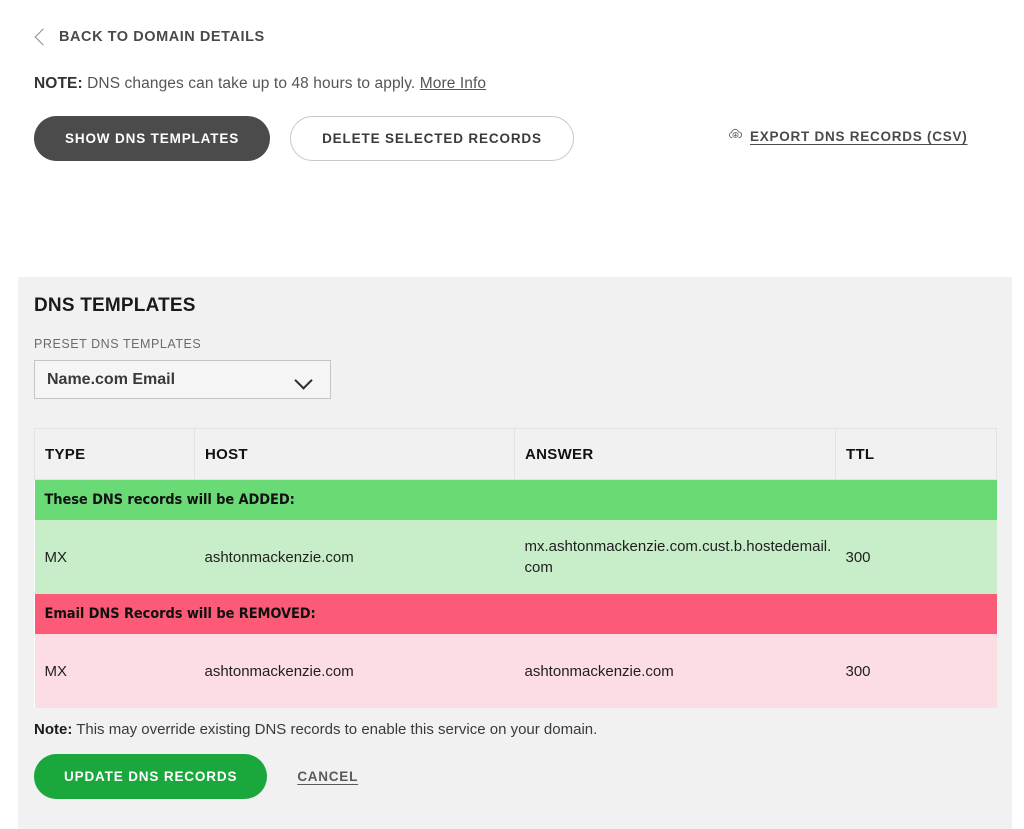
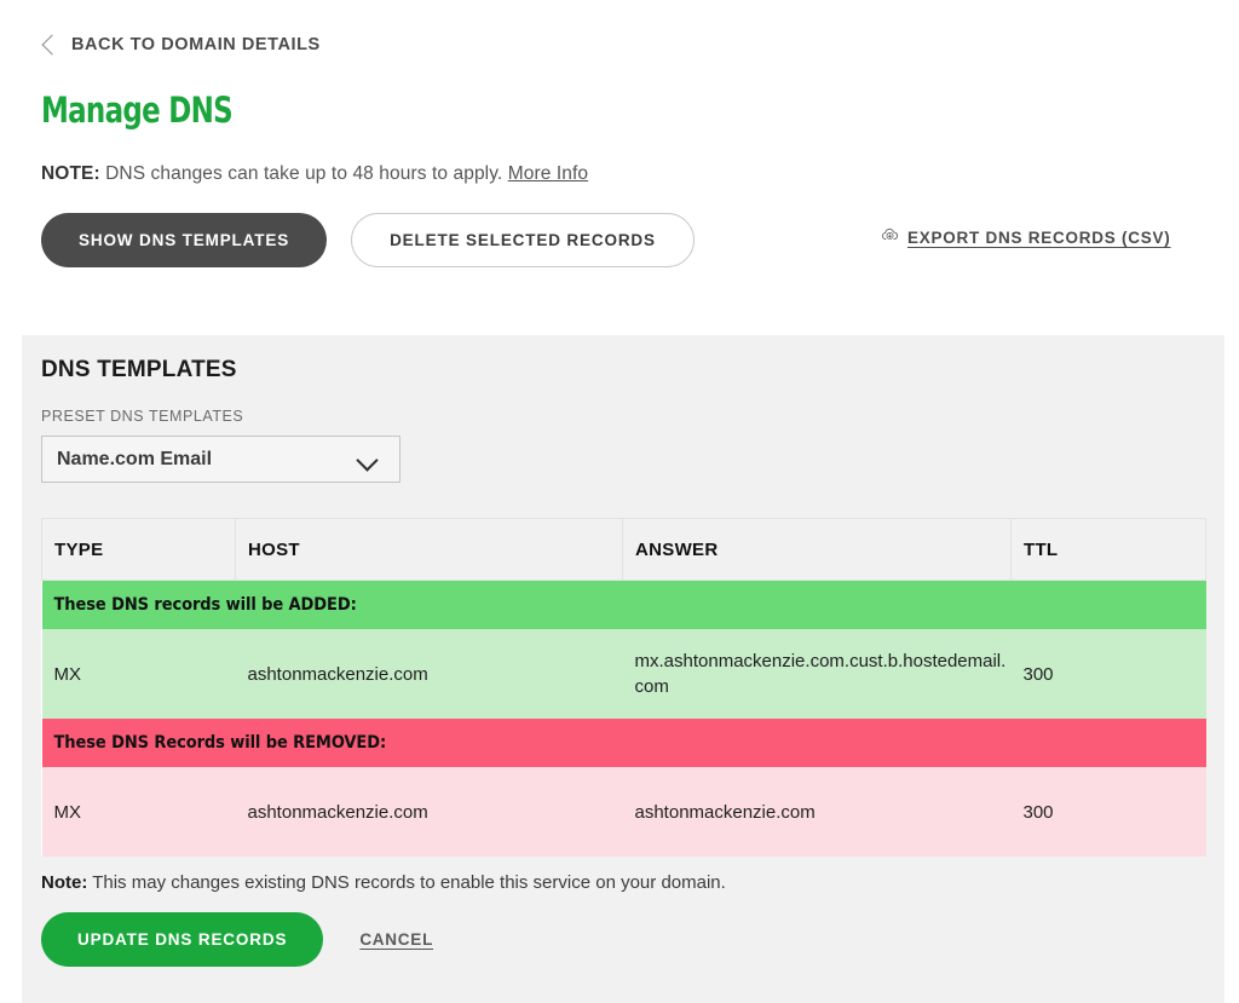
  BACK TO DOMAIN DETAILS
+ Manage DNS
  NOTE: DNS changes can take up to 48 hours to apply. More Info
  SHOW DNS TEMPLATES
  DELETE SELECTED RECORDS
  EXPORT DNS RECORDS (CSV)
  DNS TEMPLATES
  PRESET DNS TEMPLATES
  Name.com Email
  TYPE	HOST	ANSWER	TTL
  These DNS records will be ADDED:
  MX	ashtonmackenzie.com	mx.ashtonmackenzie.com.cust.b.hostedemail.com	300
- Email DNS Records will be REMOVED:
+ These DNS Records will be REMOVED:
  MX	ashtonmackenzie.com	ashtonmackenzie.com	300
- Note: This may override existing DNS records to enable this service on your domain.
+ Note: This may changes existing DNS records to enable this service on your domain.
  UPDATE DNS RECORDS
  CANCEL
